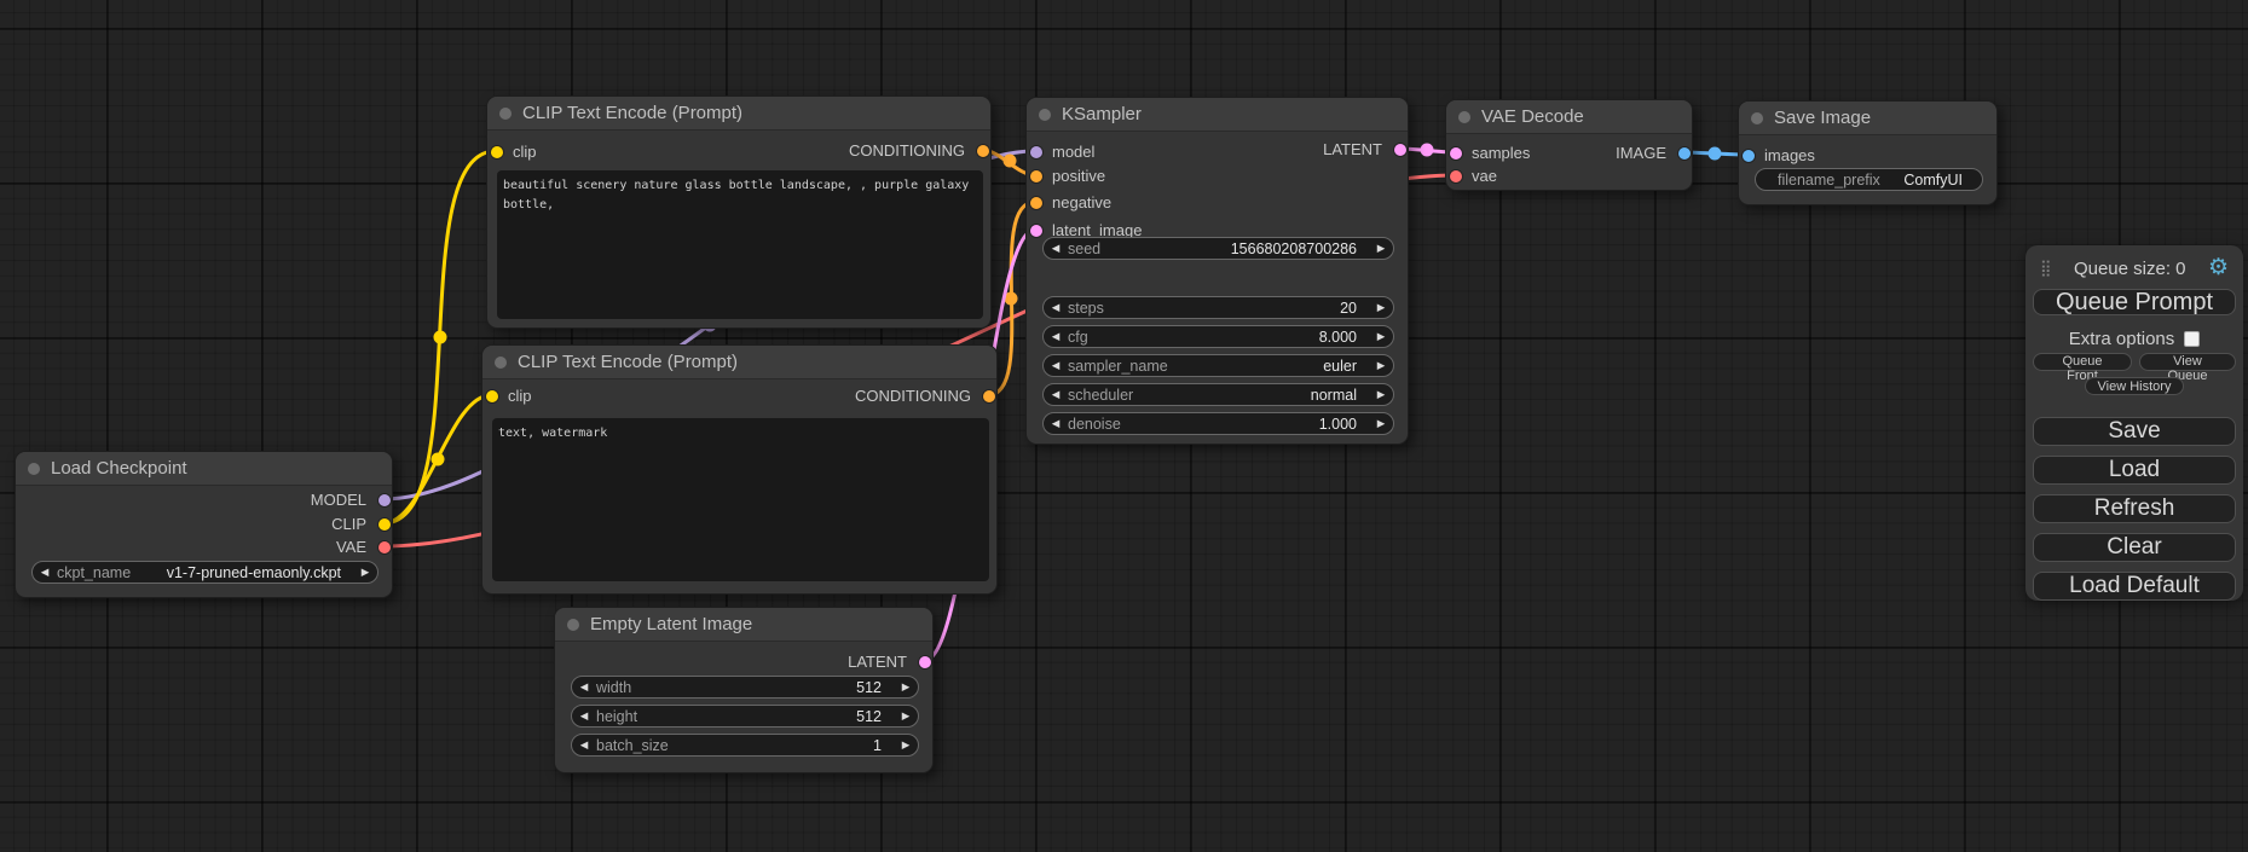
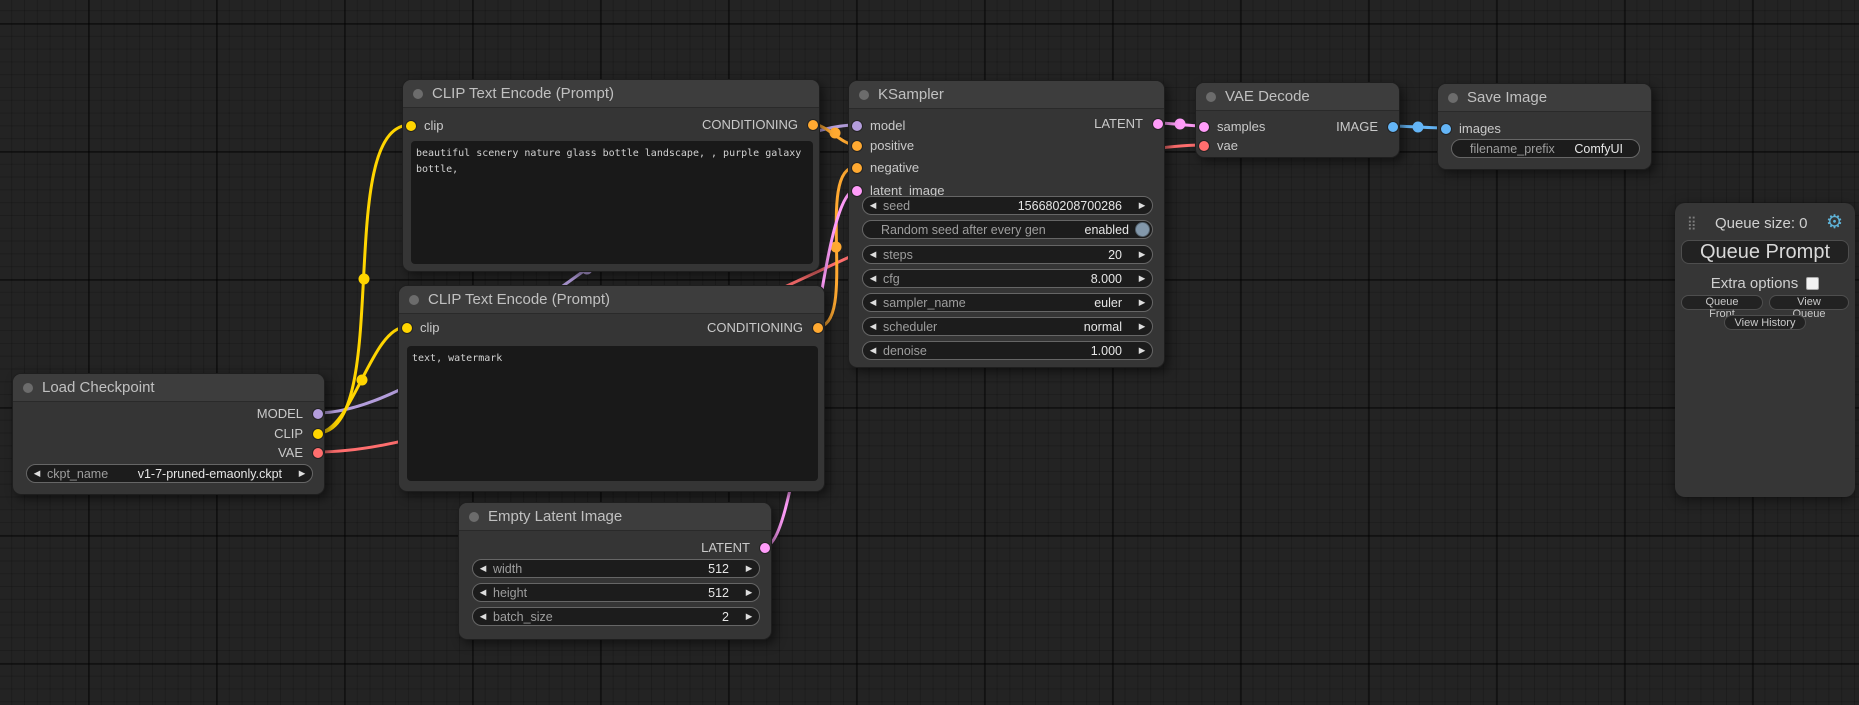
  Load Checkpoint
  MODEL
  CLIP
  VAE
  ◀
  ckpt_name
  v1-7-pruned-emaonly.ckpt
  ▶
  CLIP Text Encode (Prompt)
  clip
  CONDITIONING
  beautiful scenery nature glass bottle landscape, , purple galaxy bottle,
  CLIP Text Encode (Prompt)
  clip
  CONDITIONING
  text, watermark
  Empty Latent Image
  LATENT
  ◀
  width
  512
  ▶
  ◀
  height
  512
  ▶
  ◀
  batch_size
- 1
+ 2
  ▶
  KSampler
  model
  positive
  negative
  latent_image
  LATENT
  ◀
  seed
  156680208700286
  ▶
+ Random seed after every gen
+ enabled
  ◀
  steps
  20
  ▶
  ◀
  cfg
  8.000
  ▶
  ◀
  sampler_name
  euler
  ▶
  ◀
  scheduler
  normal
  ▶
  ◀
  denoise
  1.000
  ▶
  VAE Decode
  samples
  vae
  IMAGE
  Save Image
  images
  filename_prefix
  ComfyUI
  ⣿
  Queue size: 0
  ⚙
  Queue Prompt
  Extra options
  Queue Front
  View Queue
  View History
- Save
- Load
- Refresh
- Clear
- Load Default
